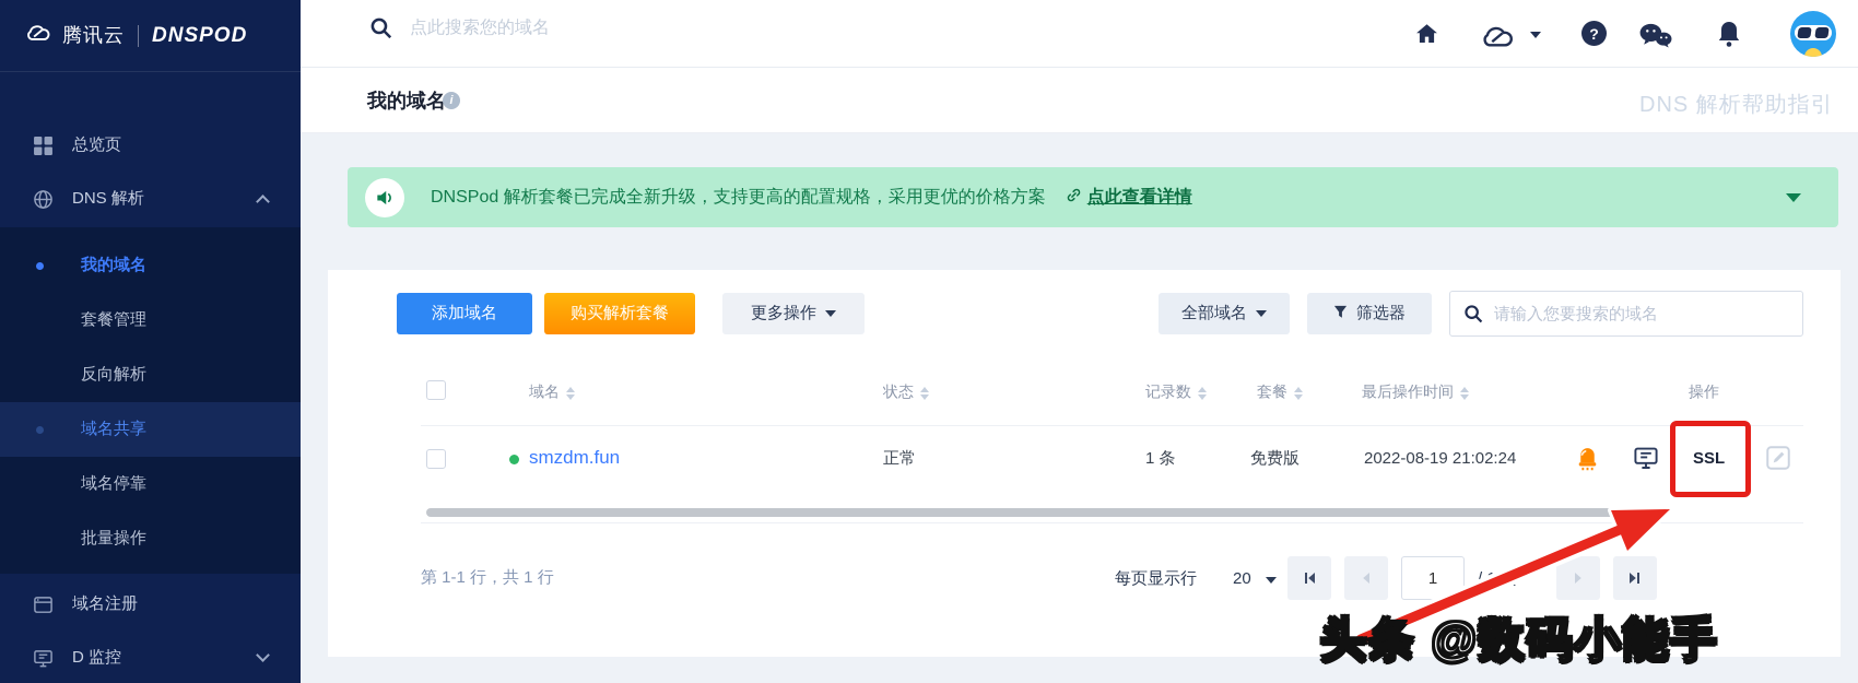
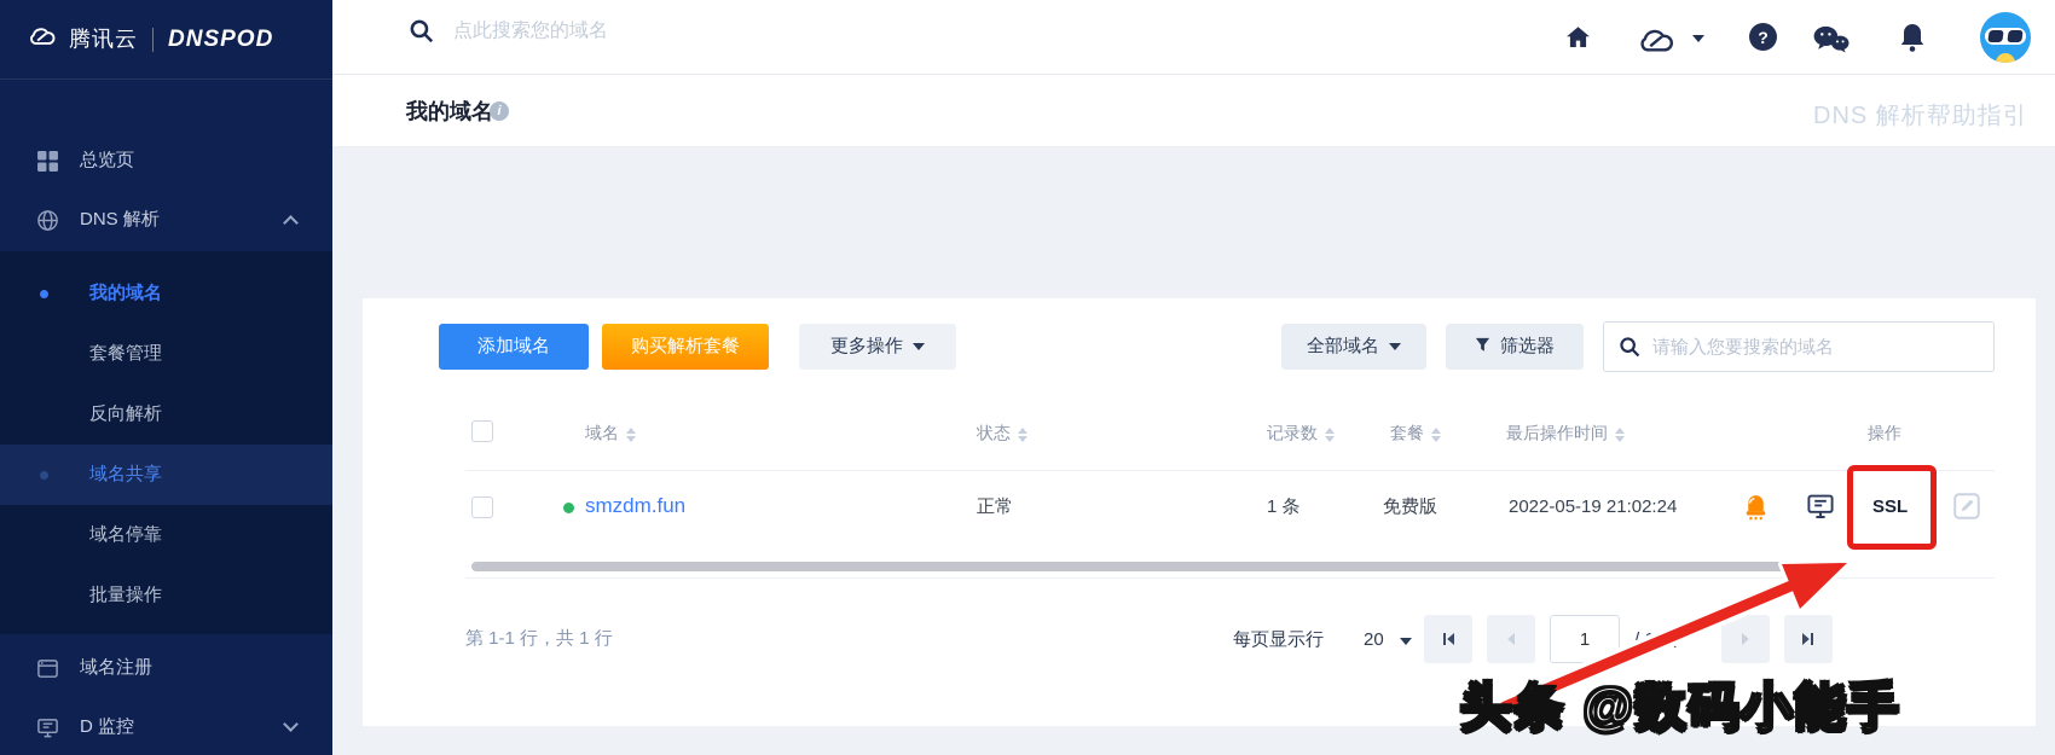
  腾讯云
  DNSPOD
  总览页
  DNS 解析
  我的域名
  套餐管理
  反向解析
  域名共享
  域名停靠
  批量操作
  域名注册
  D 监控
  点此搜索您的域名
  ?
  我的域名
  i
  DNS 解析帮助指引
- DNSPod 解析套餐已完成全新升级，支持更高的配置规格，采用更优的价格方案
- 点此查看详情
  添加域名
  购买解析套餐
  更多操作
  全部域名
  筛选器
  请输入您要搜索的域名
  域名
  状态
  记录数
  套餐
  最后操作时间
  操作
  smzdm.fun
  正常
  1 条
  免费版
- 2022-08-19 21:02:24
+ 2022-05-19 21:02:24
  SSL
  第 1-1 行，共 1 行
  每页显示行
  20
  1
  头条 @数码小能手
